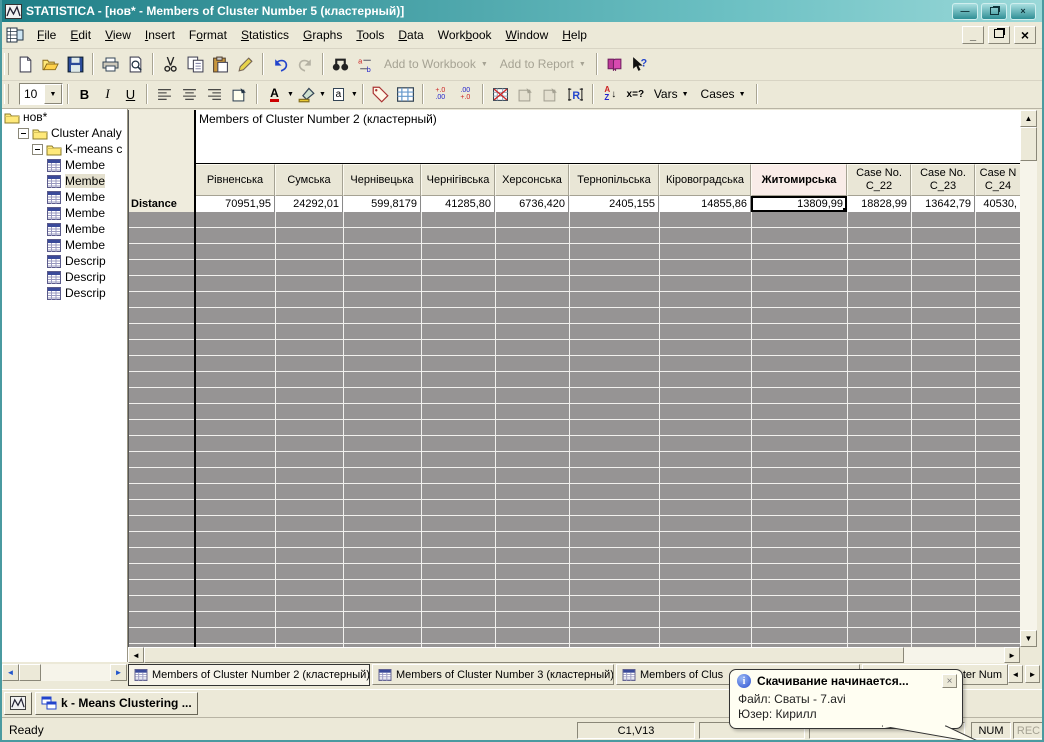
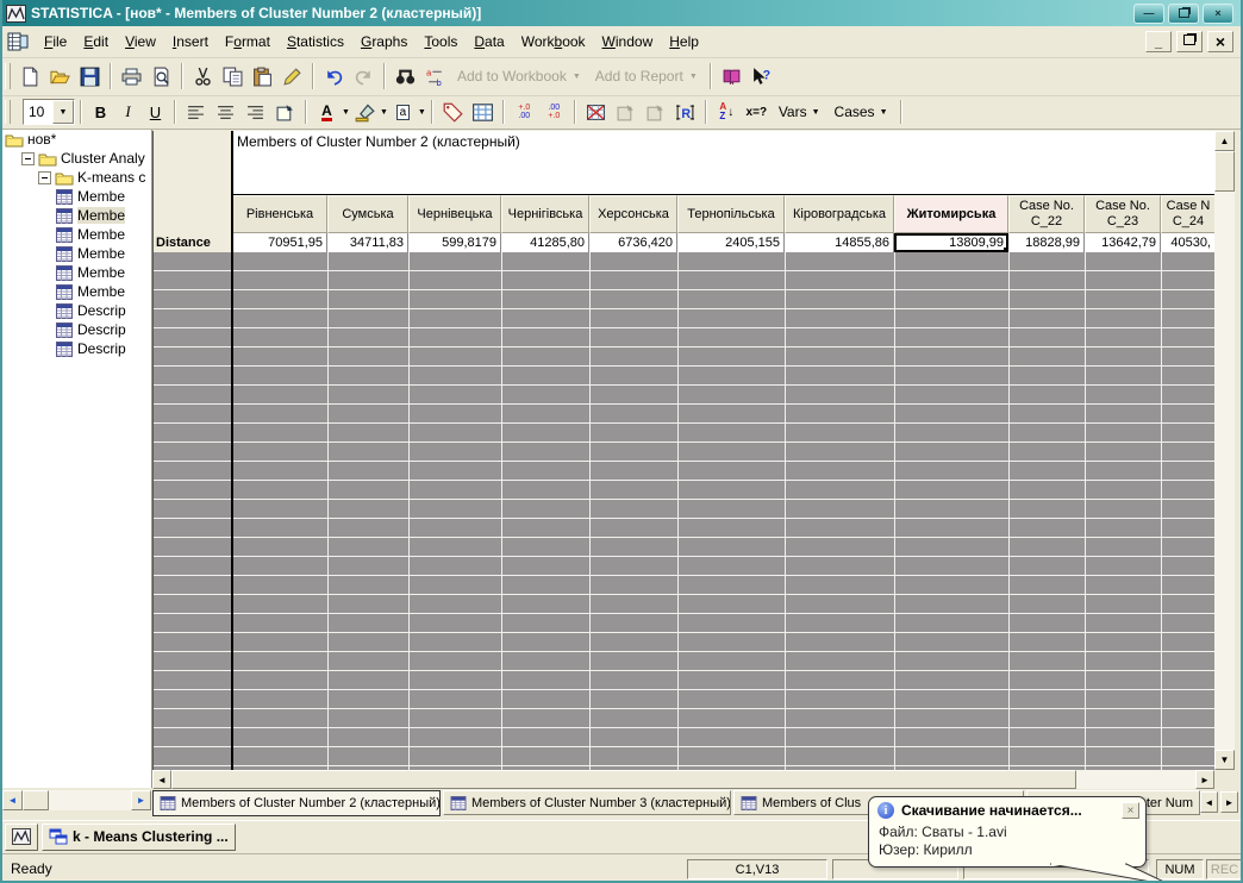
- STATISTICA - [нов* - Members of Cluster Number 5 (кластерный)]
+ STATISTICA - [нов* - Members of Cluster Number 2 (кластерный)]
  —
  ×
  File Edit View Insert Format Statistics Graphs Tools Data Workbook Window Help
  _
  ×
  a
  b
  Add to Workbook
  Add to Report
  ?
  10
  B
  I
  U
  A
  a
  R
  A
  Z
  ↓
  x=?
  Vars
  Cases
  нов*
  Cluster Analy
  K-means c
  Membe
  Membe
  Membe
  Membe
  Membe
  Membe
  Descrip
  Descrip
  Descrip
  ◄
  ►
  Members of Cluster Number 2 (кластерный)
  Рівненська
  Сумська
  Чернівецька
  Чернігівська
  Херсонська
  Тернопільська
  Кіровоградська
  Житомирська
  Case No.
  C_22
  Case No.
  C_23
  Case N
  C_24
  Distance
  70951,95
- 24292,01
+ 34711,83
  599,8179
  41285,80
  6736,420
  2405,155
  14855,86
  13809,99
  18828,99
  13642,79
  40530,
  ▲
  ▼
  ◄
  ►
  Members of Cluster Number 2 (кластерный)
  Members of Cluster Number 3 (кластерный)
  Members of Clus
  ter Num
  ◄
  ►
  k - Means Clustering ...
  Ready
  C1,V13
  NUM
  REC
  i
  Скачивание начинается...
  ×
- Файл: Сваты - 7.avi
+ Файл: Сваты - 1.avi
  Юзер: Кирилл
